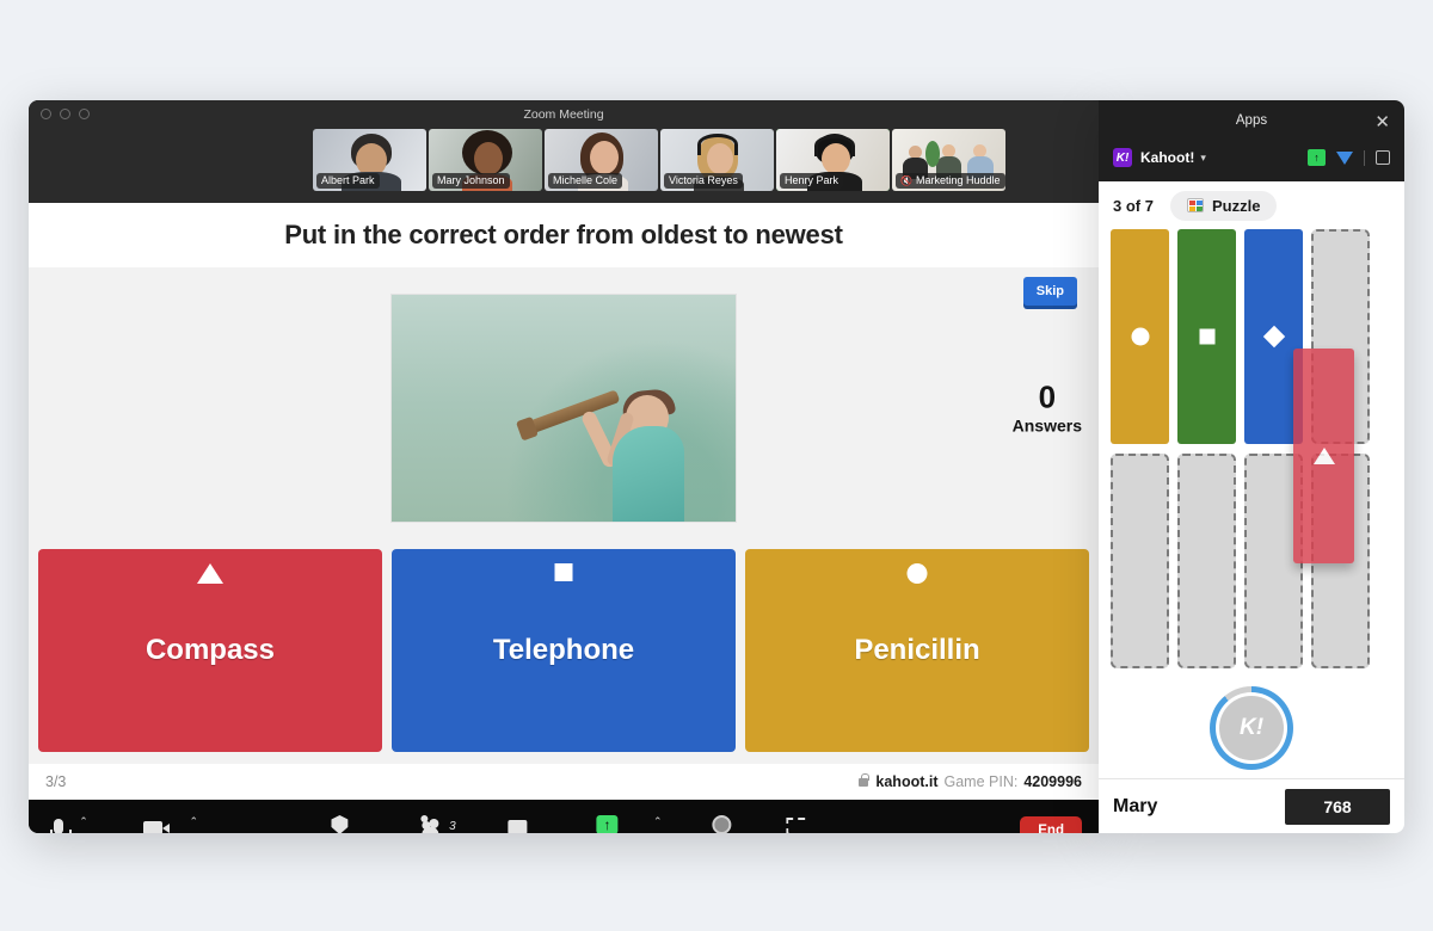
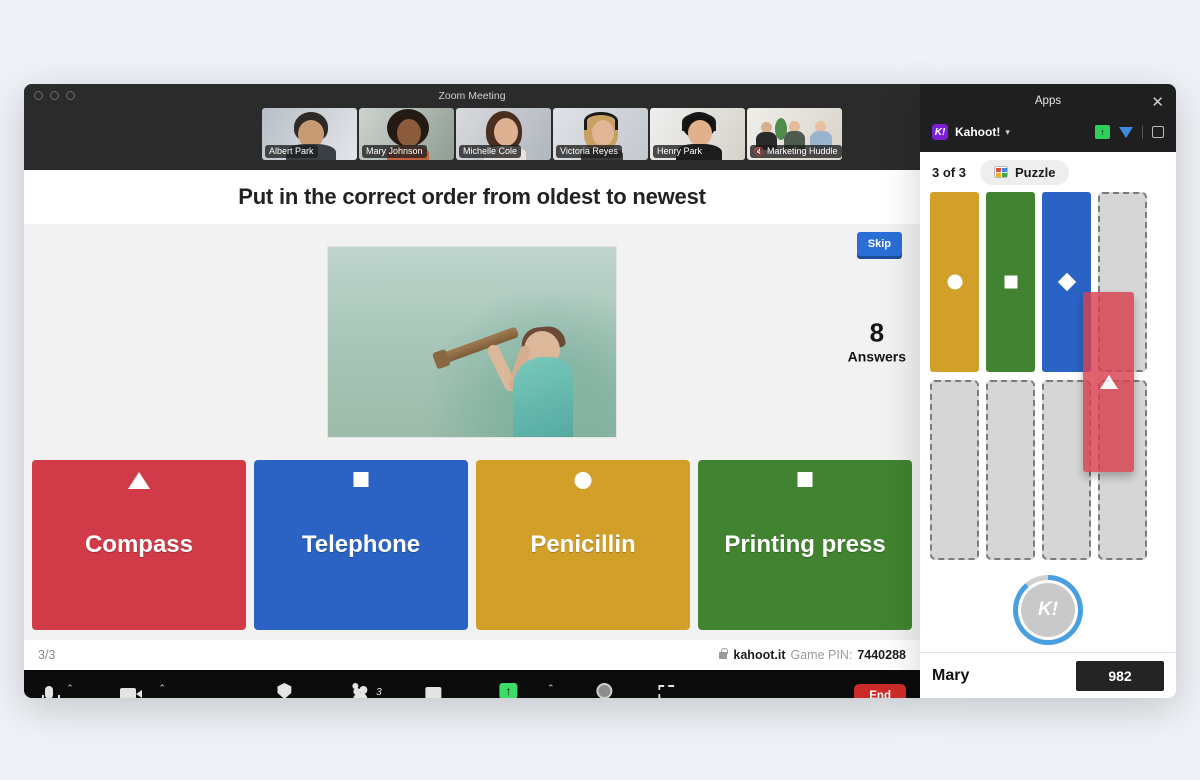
  Zoom Meeting
  Albert Park
  Mary Johnson
  Michelle Cole
  Victoria Reyes
  Henry Park
  🔇
  Marketing Huddle
  Put in the correct order from oldest to newest
  Skip
- 0
+ 8
  Answers
  Compass
  Telephone
  Penicillin
+ Printing press
  3/3
  kahoot.it
  Game PIN:
- 4209996
+ 7440288
  ⌃
  ⌃
  3
  ⌃
  End
  Apps
  ✕
  K!
  Kahoot!
  ▾
  ↑
- 3 of 7
+ 3 of 3
  Puzzle
  K!
  Mary
- 768
+ 982
